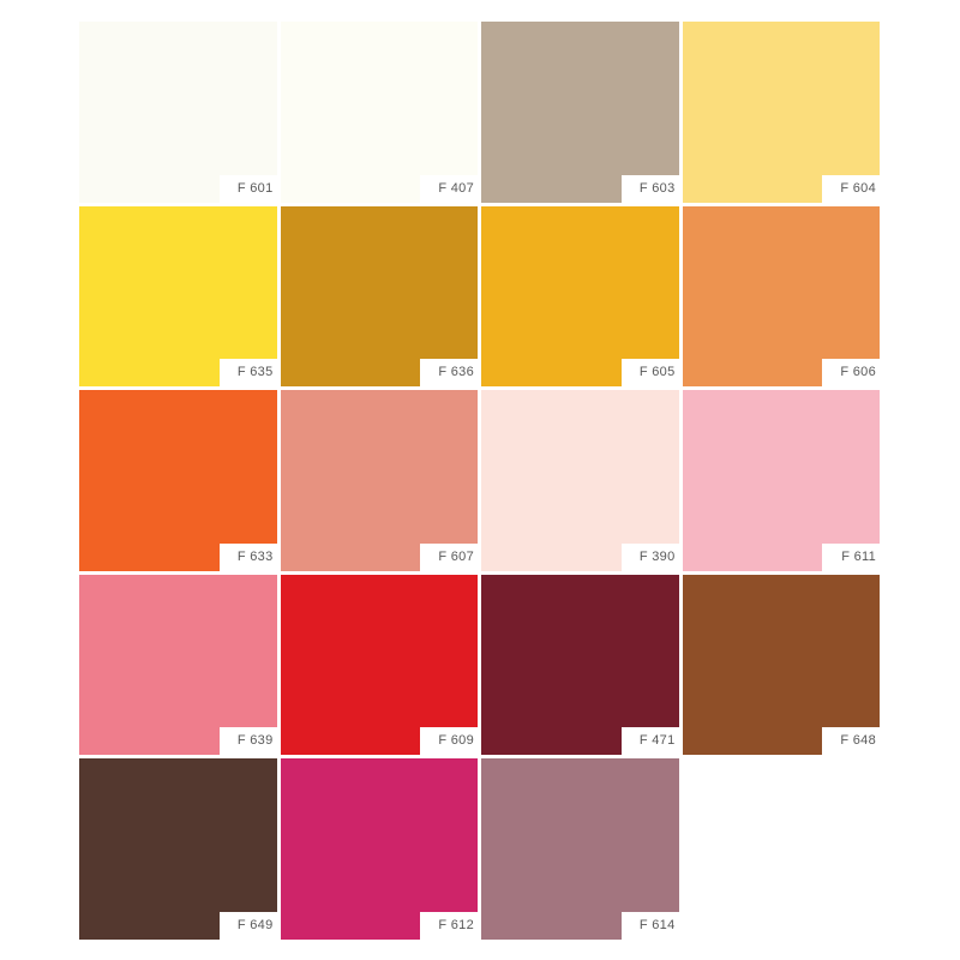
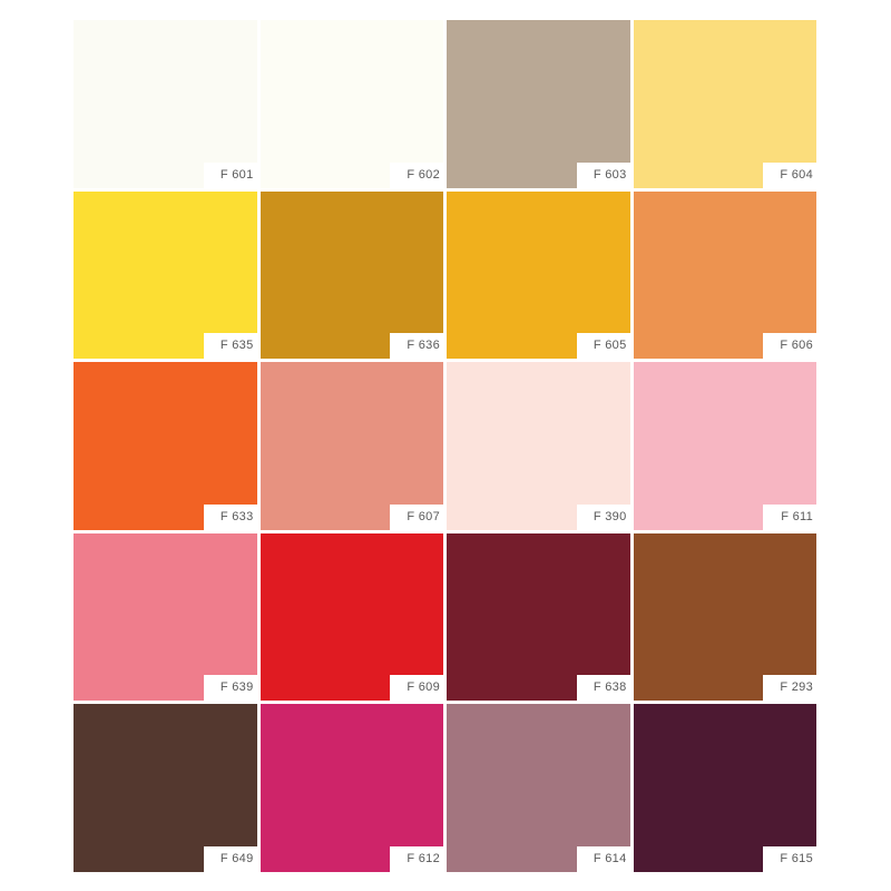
  F 601
- F 407
+ F 602
  F 603
  F 604
  F 635
  F 636
  F 605
  F 606
  F 633
  F 607
  F 390
  F 611
  F 639
  F 609
- F 471
+ F 638
- F 648
+ F 293
  F 649
  F 612
  F 614
+ F 615
